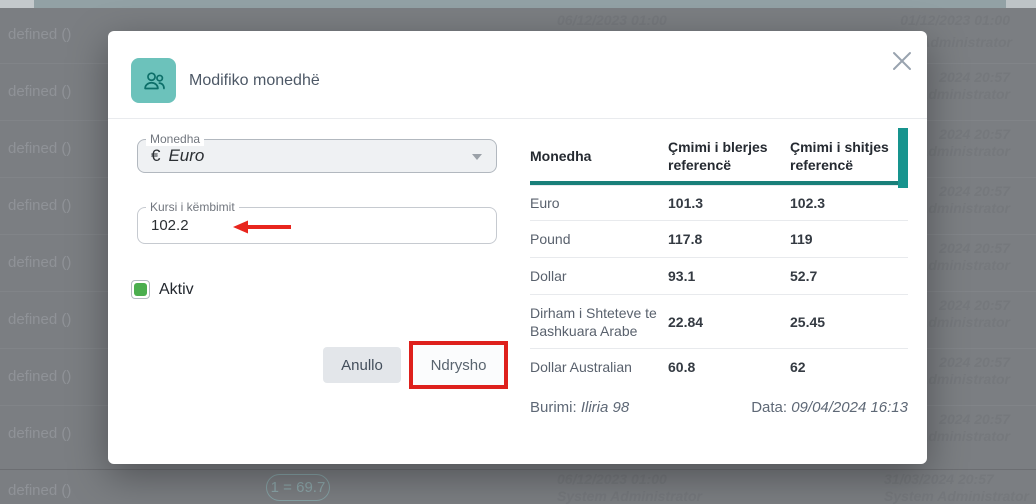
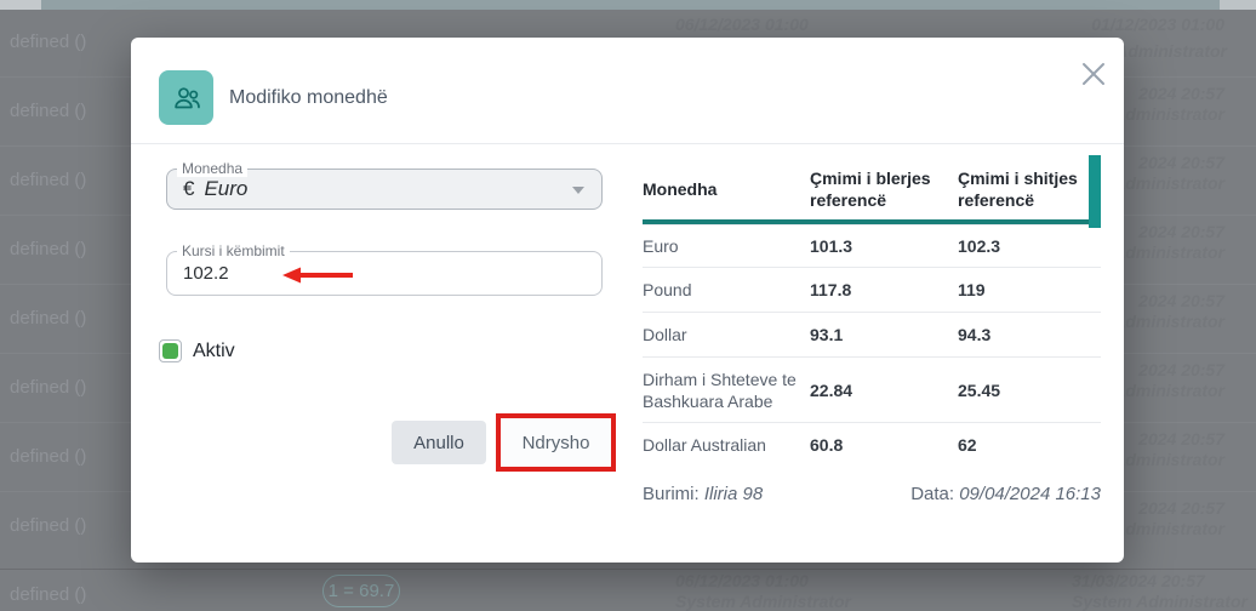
  dministrator
  dministrator
  dministrator
  dministrator
  dministrator
  dministrator
  dministrator
  31/03/2024 20:57
  1 = 69.7
  Modifiko monedhë
  Monedha
  € Euro
  Kursi i këmbimit
  102.2
  Aktiv
  Anullo
  Ndrysho
  Monedha
  Çmimi i blerjes referencë
  Çmimi i shitjes referencë
  Euro
  101.3
  102.3
  Pound
  117.8
  119
  Dollar
  93.1
- 52.7
+ 94.3
  Dirham i Shteteve te Bashkuara Arabe
  22.84
  25.45
  Dollar Australian
  60.8
  62
  Burimi: Iliria 98
  Data: 09/04/2024 16:13
